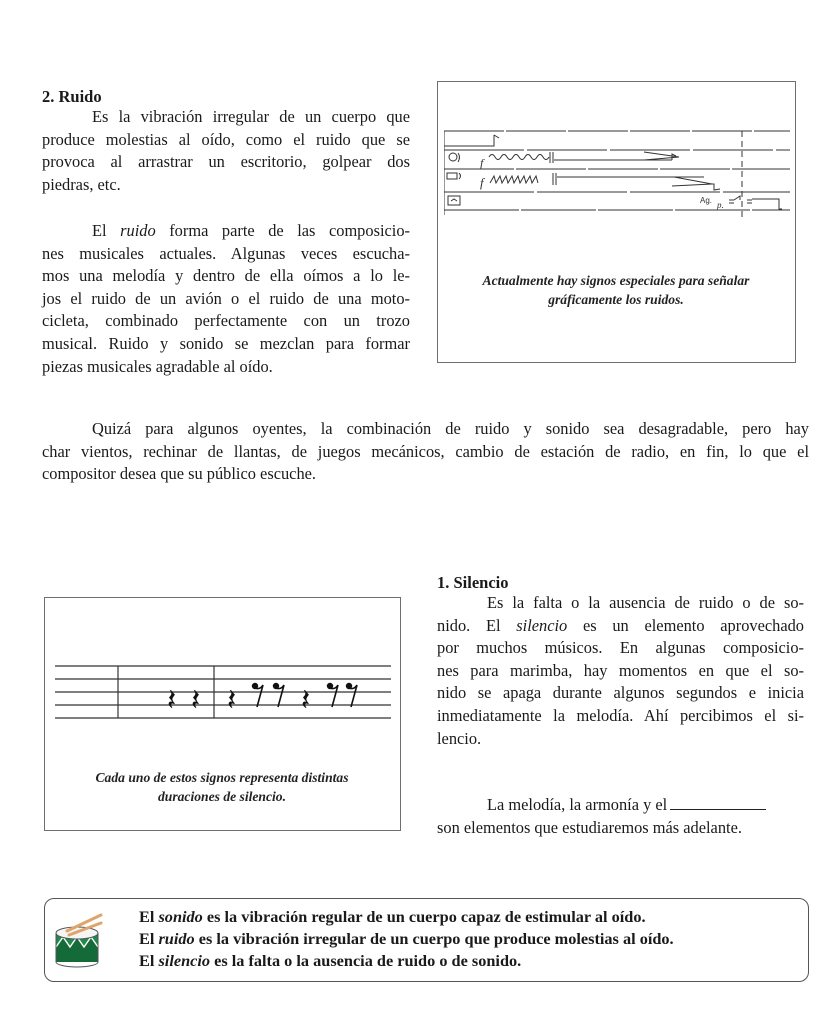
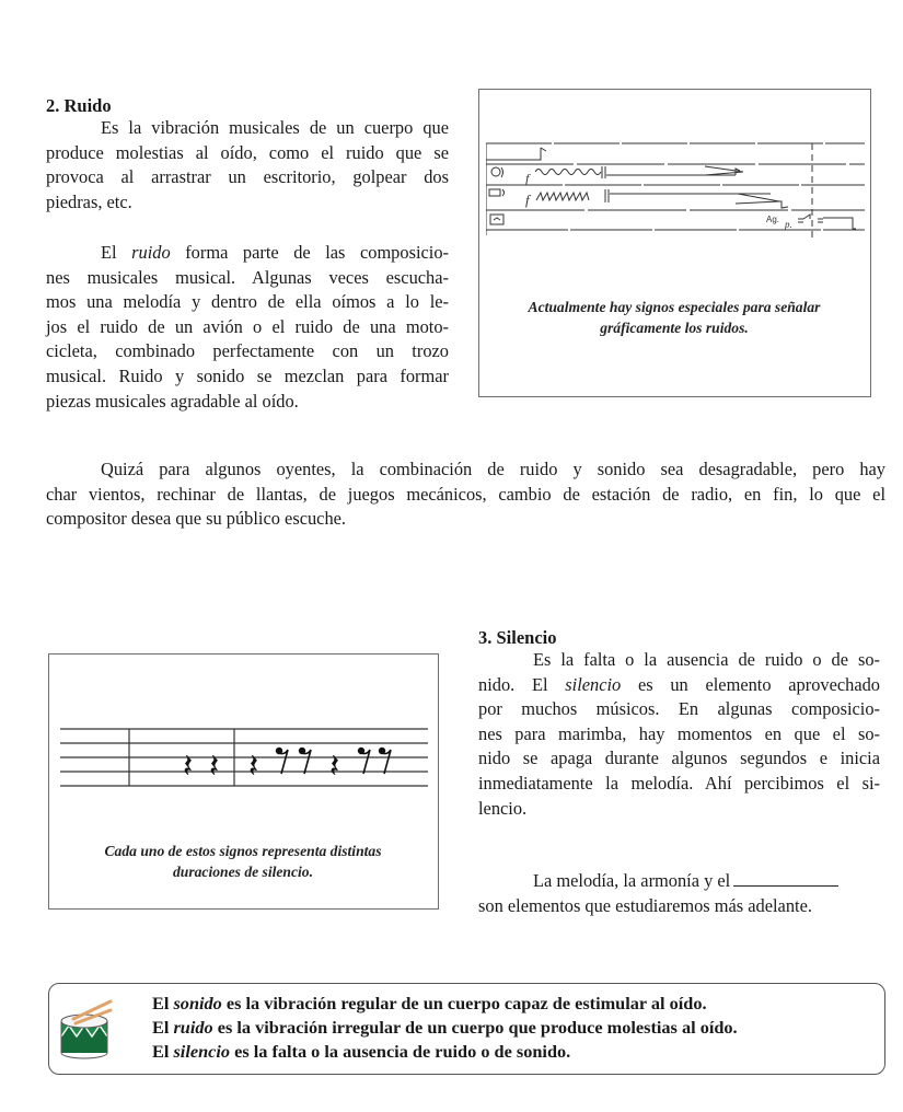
  2. Ruido
- Es la vibración irregular de un cuerpo que
+ Es la vibración musicales de un cuerpo que
  produce molestias al oído, como el ruido que se
  provoca al arrastrar un escritorio, golpear dos
  piedras, etc.
  El ruido forma parte de las composicio-
- nes musicales actuales. Algunas veces escucha-
+ nes musicales musical. Algunas veces escucha-
  mos una melodía y dentro de ella oímos a lo le-
  jos el ruido de un avión o el ruido de una moto-
  cicleta, combinado perfectamente con un trozo
  musical. Ruido y sonido se mezclan para formar
  piezas musicales agradable al oído.
  f
  f
  Ag.
  p.
  Actualmente hay signos especiales para señalar
  gráficamente los ruidos.
  Quizá para algunos oyentes, la combinación de ruido y sonido sea desagradable, pero hay
  char vientos, rechinar de llantas, de juegos mecánicos, cambio de estación de radio, en fin, lo que el
  compositor desea que su público escuche.
  𝄽
  𝄽
  𝄽
  𝄽
  Cada uno de estos signos representa distintas
  duraciones de silencio.
- 1. Silencio
+ 3. Silencio
  Es la falta o la ausencia de ruido o de so-
  nido. El silencio es un elemento aprovechado
  por muchos músicos. En algunas composicio-
  nes para marimba, hay momentos en que el so-
  nido se apaga durante algunos segundos e inicia
  inmediatamente la melodía. Ahí percibimos el si-
  lencio.
  La melodía, la armonía y el
  son elementos que estudiaremos más adelante.
  El sonido es la vibración regular de un cuerpo capaz de estimular al oído.
  El ruido es la vibración irregular de un cuerpo que produce molestias al oído.
  El silencio es la falta o la ausencia de ruido o de sonido.
